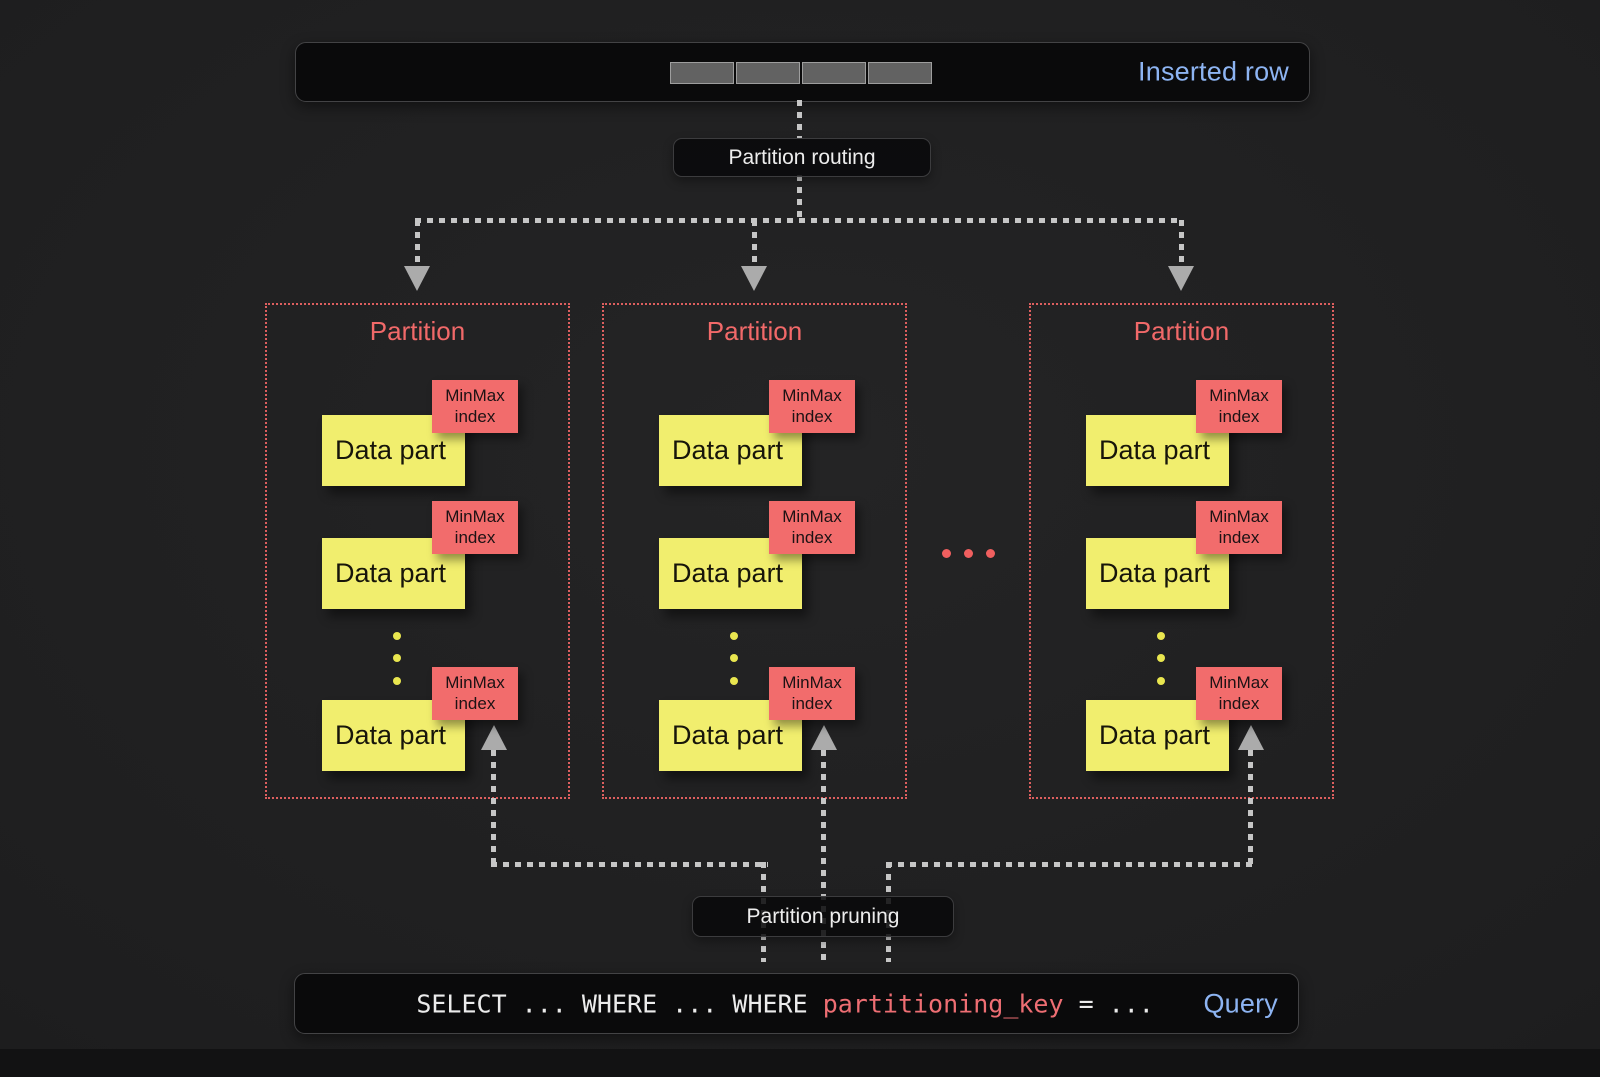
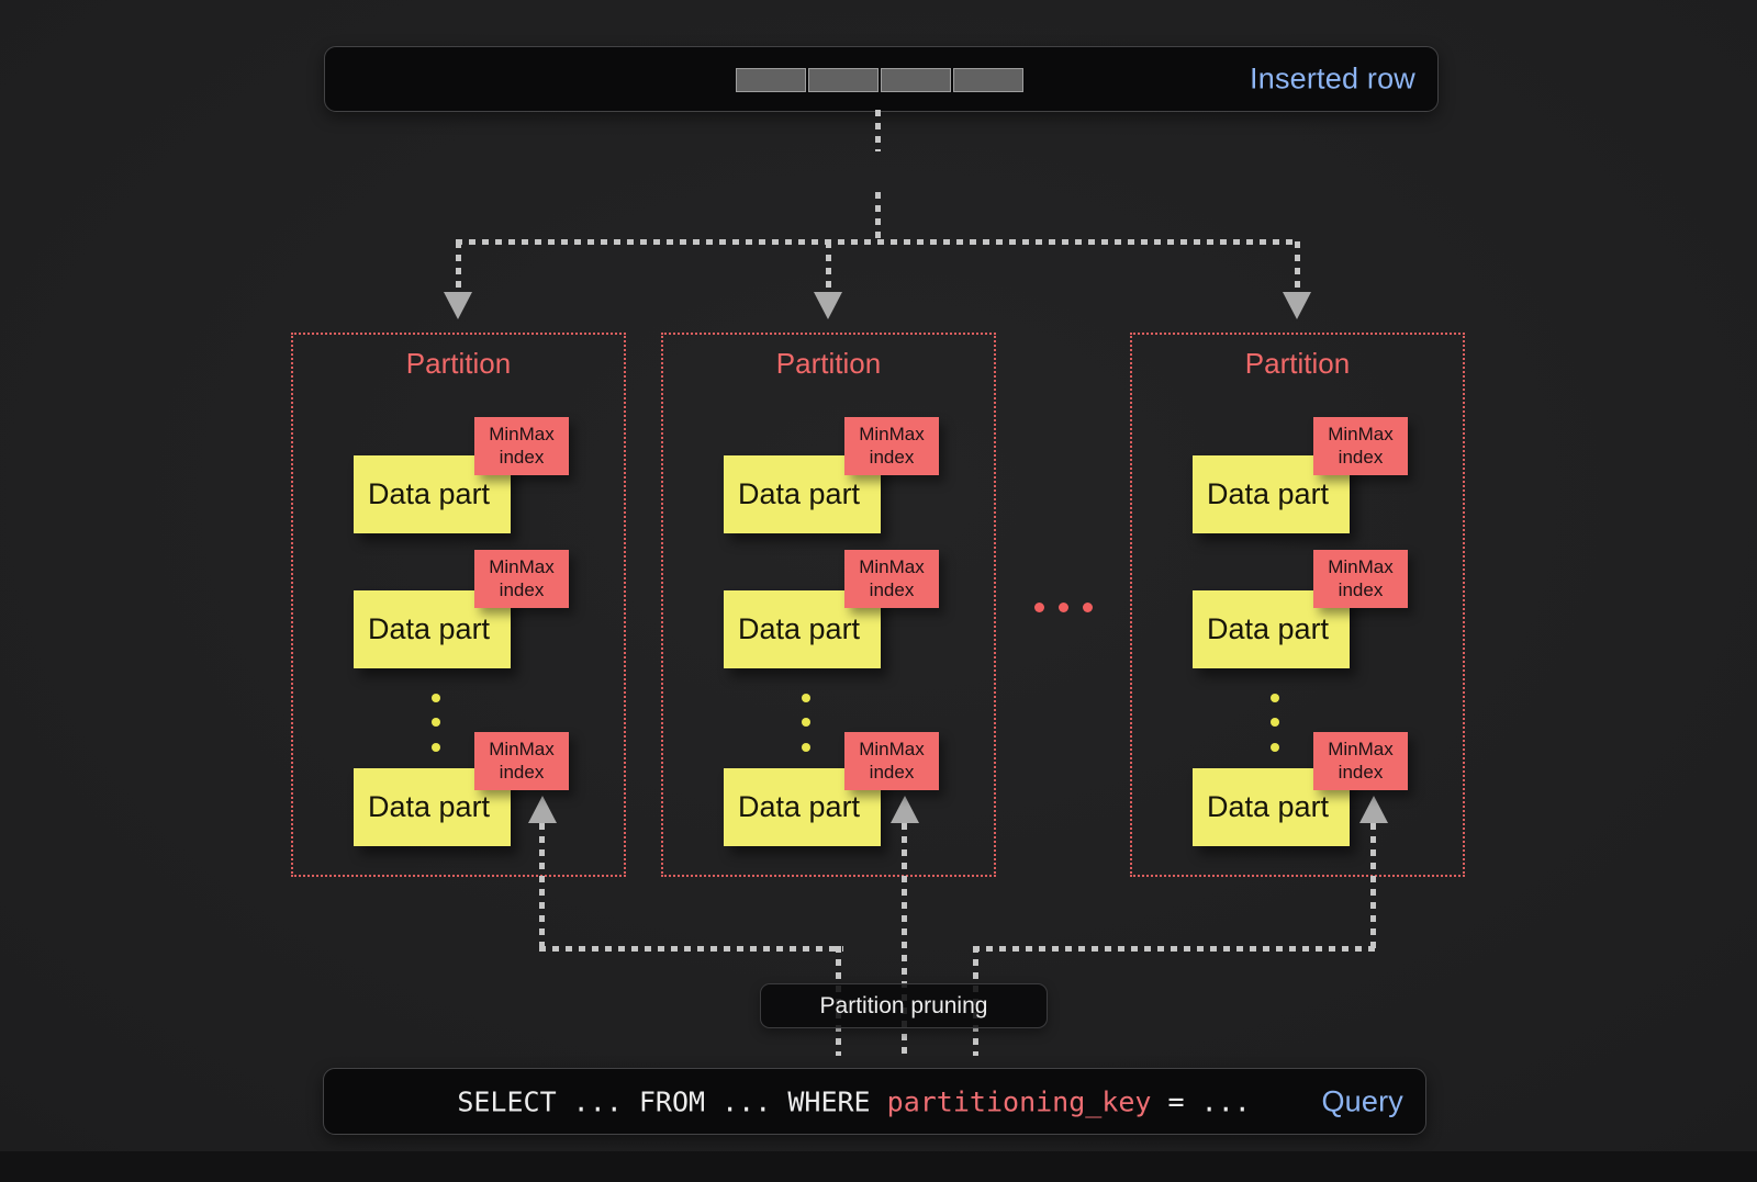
  Inserted row
- Partition routing
  Partition
  MinMax index
  Data part
  MinMax index
  Data part
  MinMax index
  Data part
  Partition
  MinMax index
  Data part
  MinMax index
  Data part
  MinMax index
  Data part
  Partition
  MinMax index
  Data part
  MinMax index
  Data part
  MinMax index
  Data part
  Partition pruning
- SELECT ... WHERE ... WHERE partitioning_key = ...
+ SELECT ... FROM ... WHERE partitioning_key = ...
  Query
